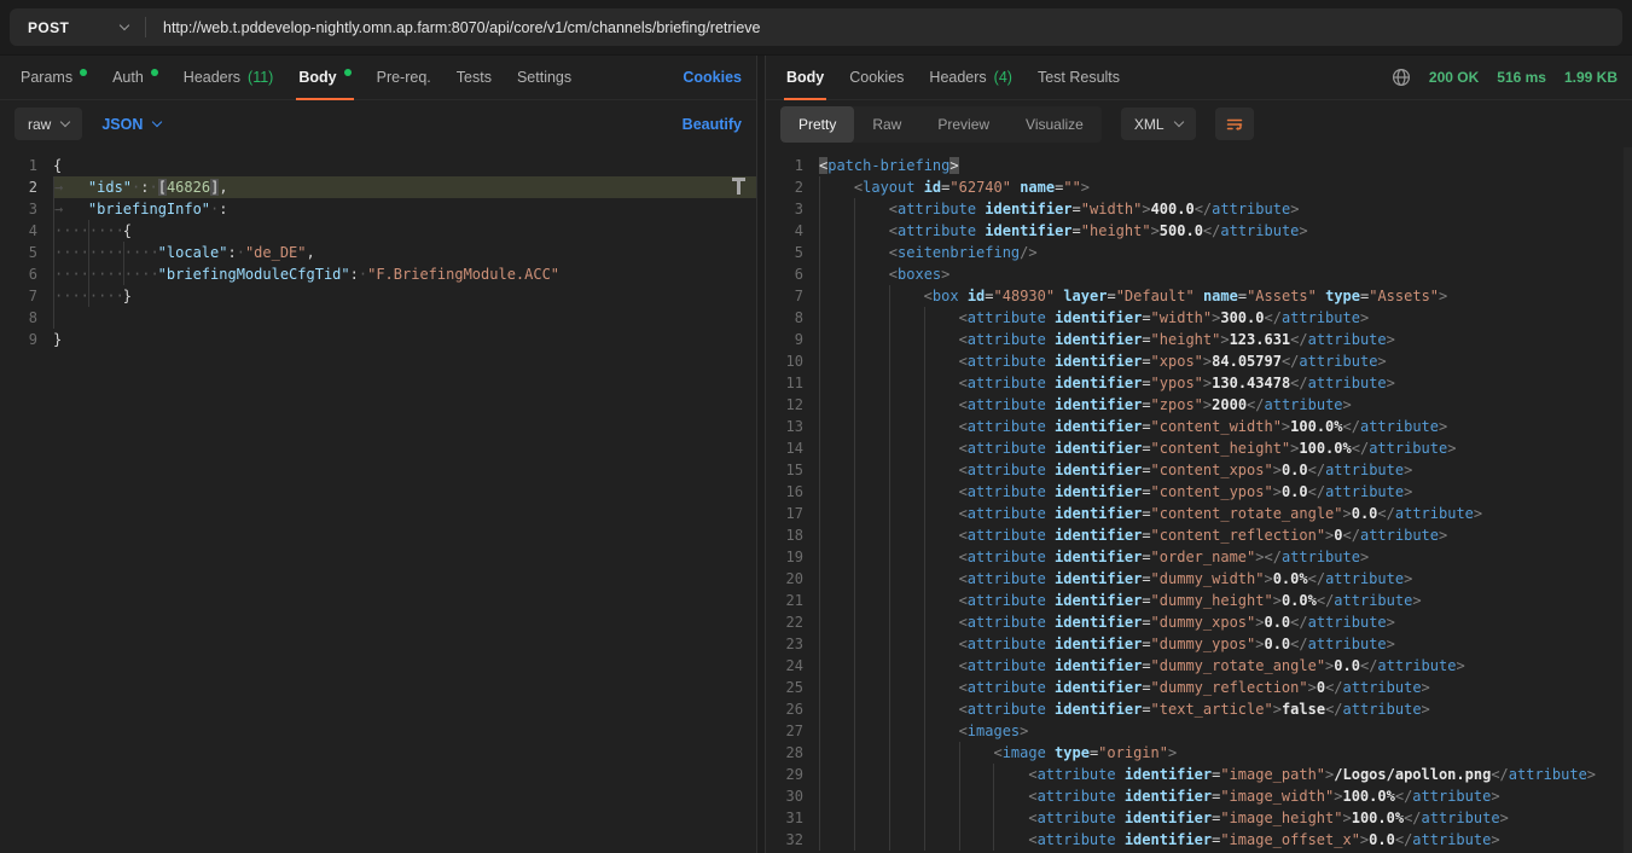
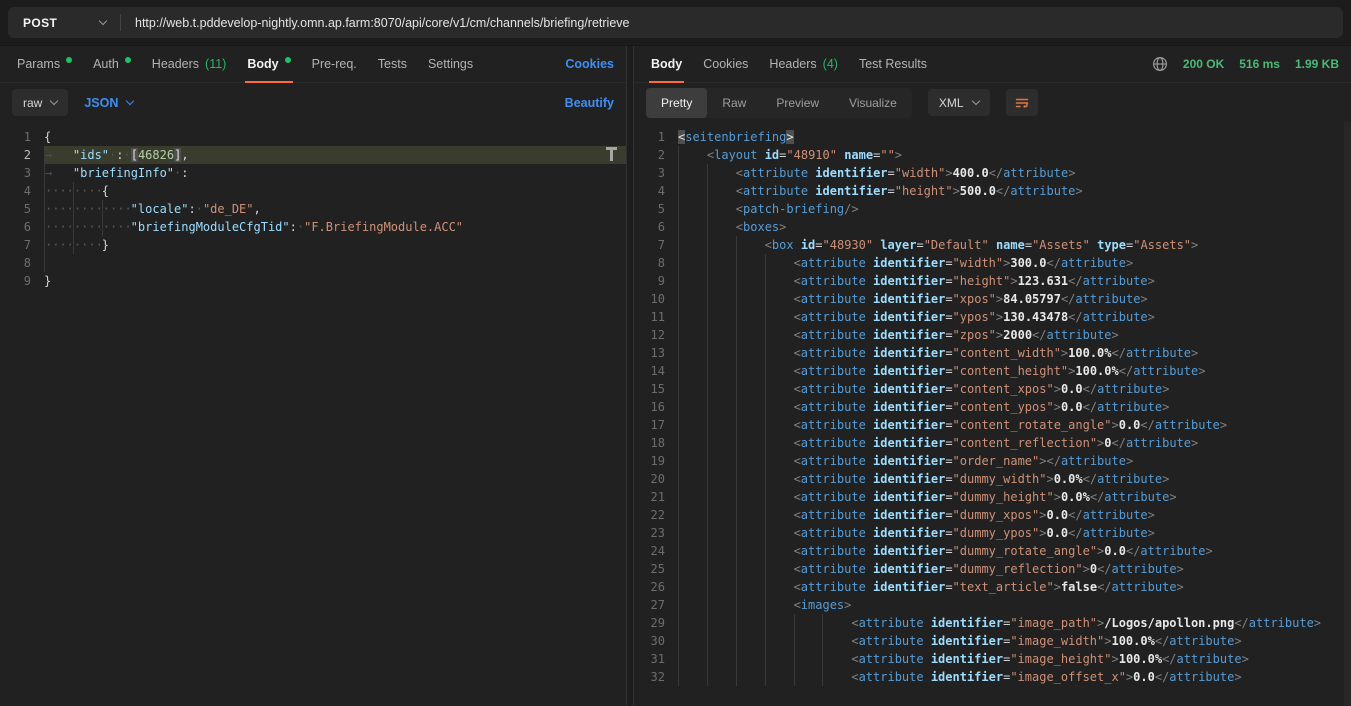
  POST
  http://web.t.pddevelop-nightly.omn.ap.farm:8070/api/core/v1/cm/channels/briefing/retrieve
  Params
  Auth
  Headers
  (11)
  Body
  Pre-req.
  Tests
  Settings
  Cookies
  raw
  JSON
  Beautify
  1
  {
  2
  → "ids"·:·[46826],
  3
  → "briefingInfo"·:
  4
  ········{
  5
  ············"locale":·"de_DE",
  6
  ············"briefingModuleCfgTid":·"F.BriefingModule.ACC"
  7
  ········}
  8
  9
  }
  Body
  Cookies
  Headers
  (4)
  Test Results
  200 OK
  516 ms
  1.99 KB
  Pretty
  Raw
  Preview
  Visualize
  XML
  1
- <patch-briefing>
+ <seitenbriefing>
  2
- <layout id="62740" name="">
+ <layout id="48910" name="">
  3
  <attribute identifier="width">400.0</attribute>
  4
  <attribute identifier="height">500.0</attribute>
  5
- <seitenbriefing/>
+ <patch-briefing/>
  6
  <boxes>
  7
  <box id="48930" layer="Default" name="Assets" type="Assets">
  8
  <attribute identifier="width">300.0</attribute>
  9
  <attribute identifier="height">123.631</attribute>
  10
  <attribute identifier="xpos">84.05797</attribute>
  11
  <attribute identifier="ypos">130.43478</attribute>
  12
  <attribute identifier="zpos">2000</attribute>
  13
  <attribute identifier="content_width">100.0%</attribute>
  14
  <attribute identifier="content_height">100.0%</attribute>
  15
  <attribute identifier="content_xpos">0.0</attribute>
  16
  <attribute identifier="content_ypos">0.0</attribute>
  17
  <attribute identifier="content_rotate_angle">0.0</attribute>
  18
  <attribute identifier="content_reflection">0</attribute>
  19
  <attribute identifier="order_name"></attribute>
  20
  <attribute identifier="dummy_width">0.0%</attribute>
  21
  <attribute identifier="dummy_height">0.0%</attribute>
  22
  <attribute identifier="dummy_xpos">0.0</attribute>
  23
  <attribute identifier="dummy_ypos">0.0</attribute>
  24
  <attribute identifier="dummy_rotate_angle">0.0</attribute>
  25
  <attribute identifier="dummy_reflection">0</attribute>
  26
  <attribute identifier="text_article">false</attribute>
  27
  <images>
- 28
- <image type="origin">
  29
  <attribute identifier="image_path">/Logos/apollon.png</attribute>
  30
  <attribute identifier="image_width">100.0%</attribute>
  31
  <attribute identifier="image_height">100.0%</attribute>
  32
  <attribute identifier="image_offset_x">0.0</attribute>
